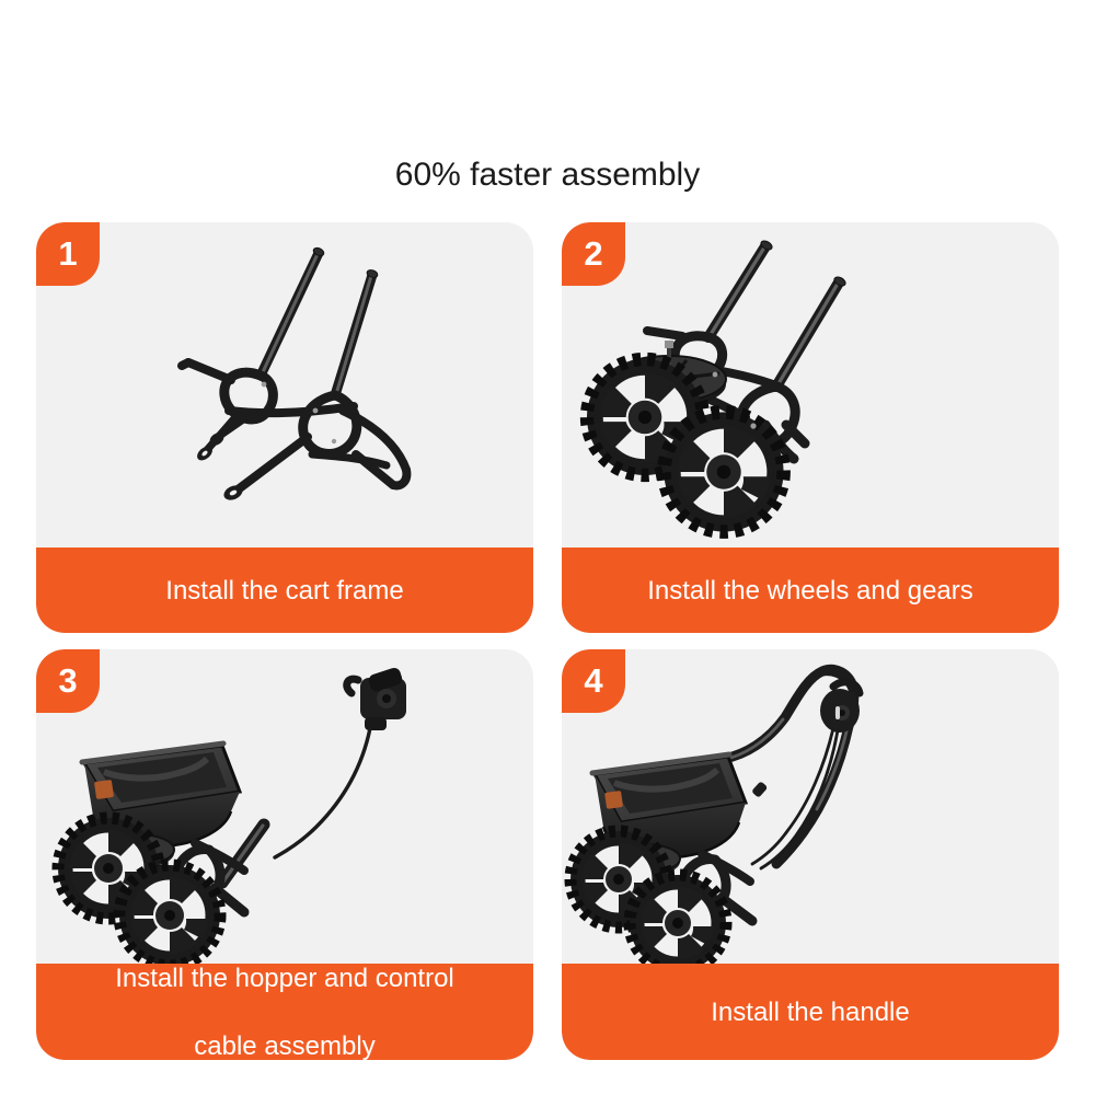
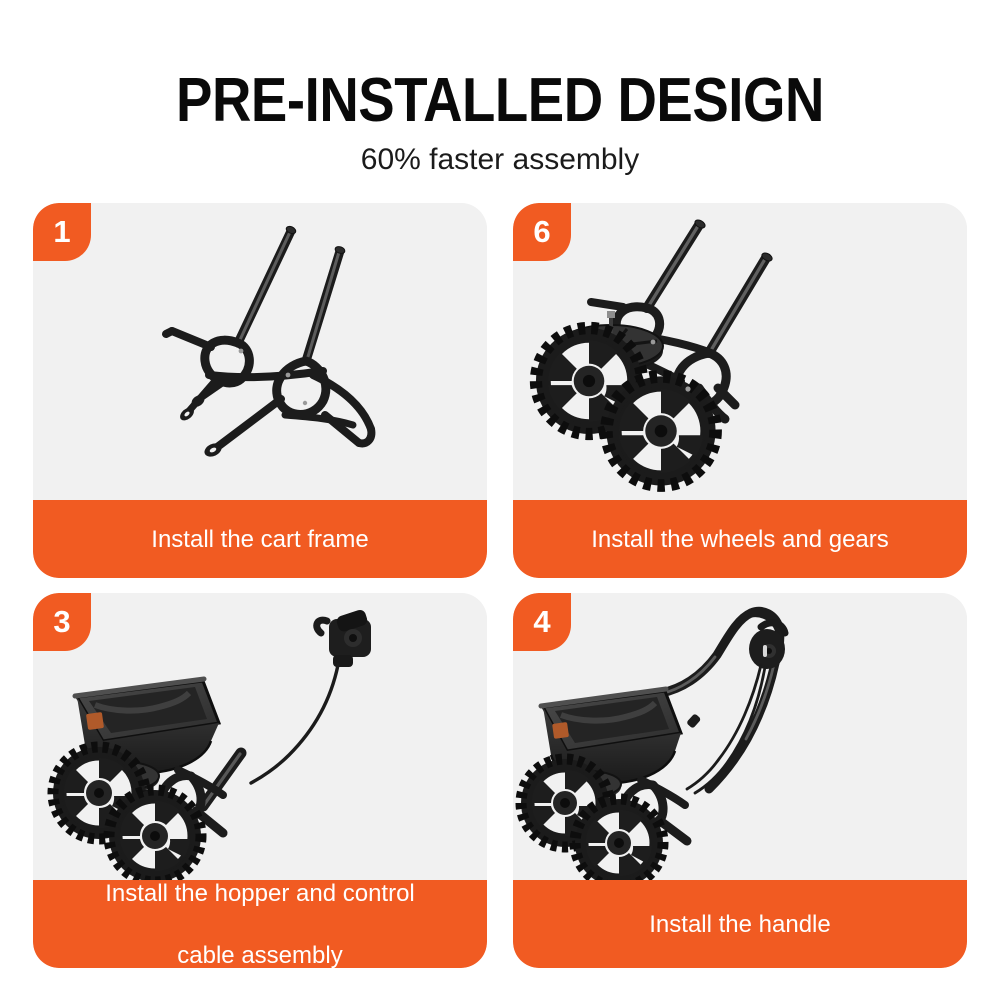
+ PRE-INSTALLED DESIGN
  60% faster assembly
  1
  Install the cart frame
- 2
+ 6
  Install the wheels and gears
  3
  Install the hopper and control
  cable assembly
  4
  Install the handle
